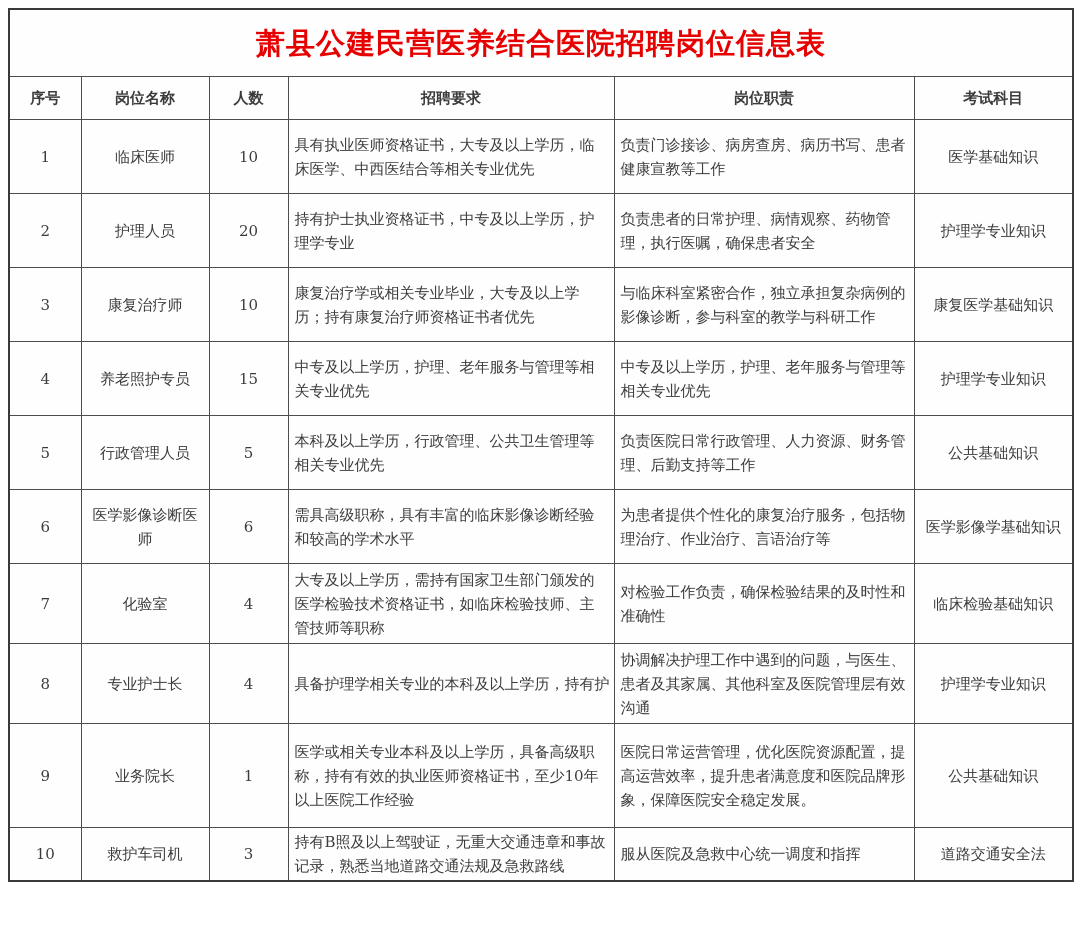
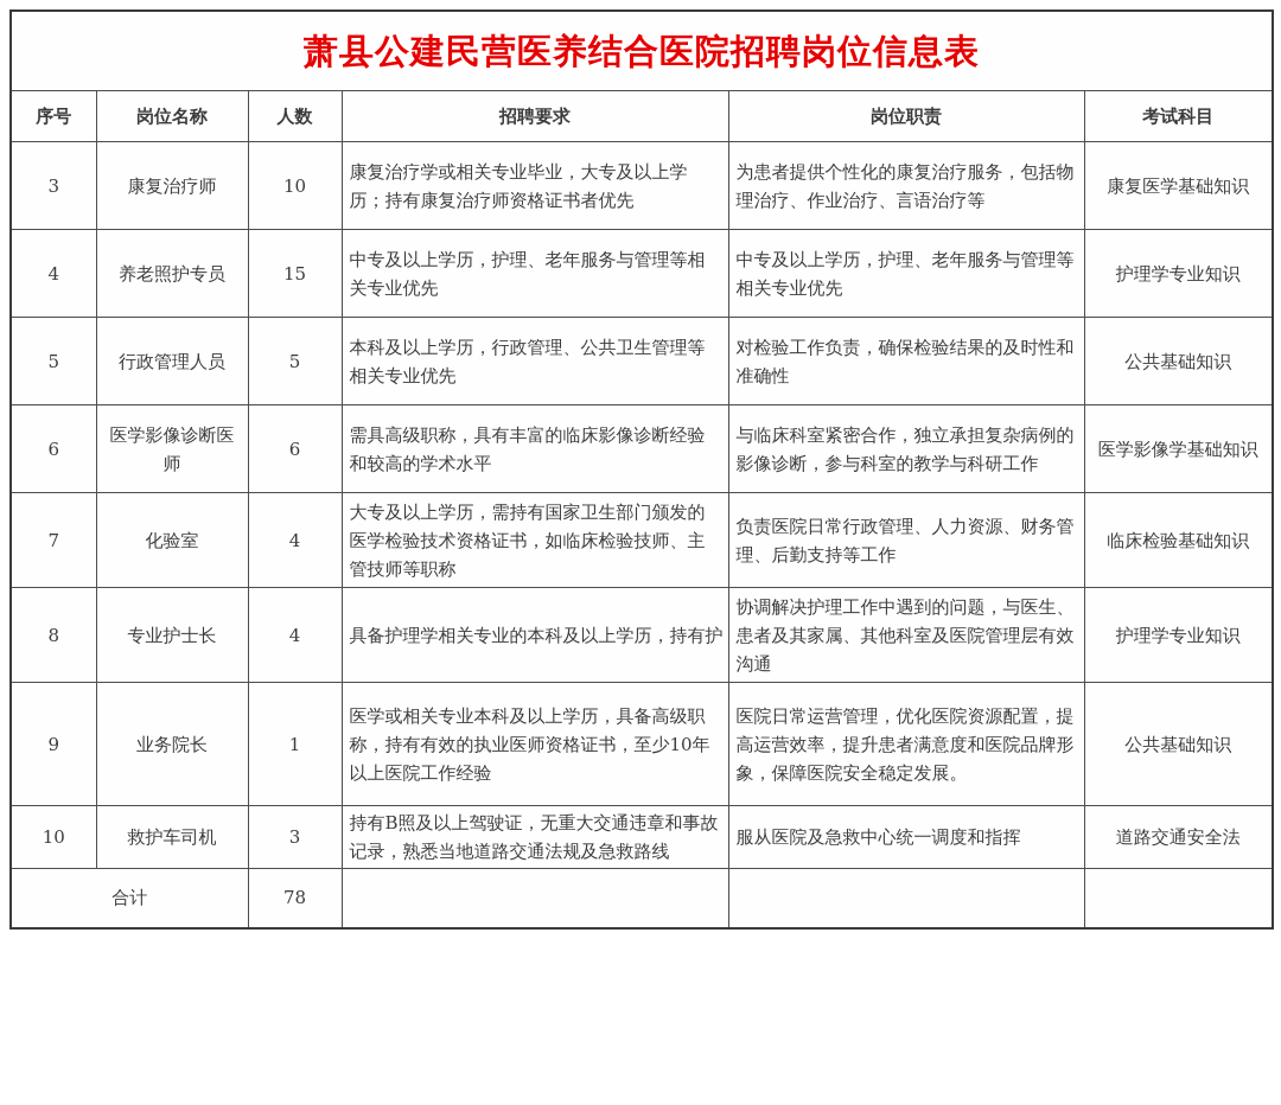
  萧县公建民营医养结合医院招聘岗位信息表
  序号	岗位名称	人数	招聘要求	岗位职责	考试科目
- 1	临床医师	10	具有执业医师资格证书，大专及以上学历，临床医学、中西医结合等相关专业优先	负责门诊接诊、病房查房、病历书写、患者健康宣教等工作	医学基础知识
- 2	护理人员	20	持有护士执业资格证书，中专及以上学历，护理学专业	负责患者的日常护理、病情观察、药物管理，执行医嘱，确保患者安全	护理学专业知识
- 3	康复治疗师	10	康复治疗学或相关专业毕业，大专及以上学历；持有康复治疗师资格证书者优先	与临床科室紧密合作，独立承担复杂病例的影像诊断，参与科室的教学与科研工作	康复医学基础知识
+ 3	康复治疗师	10	康复治疗学或相关专业毕业，大专及以上学历；持有康复治疗师资格证书者优先	为患者提供个性化的康复治疗服务，包括物理治疗、作业治疗、言语治疗等	康复医学基础知识
  4	养老照护专员	15	中专及以上学历，护理、老年服务与管理等相关专业优先	中专及以上学历，护理、老年服务与管理等相关专业优先	护理学专业知识
- 5	行政管理人员	5	本科及以上学历，行政管理、公共卫生管理等相关专业优先	负责医院日常行政管理、人力资源、财务管理、后勤支持等工作	公共基础知识
+ 5	行政管理人员	5	本科及以上学历，行政管理、公共卫生管理等相关专业优先	对检验工作负责，确保检验结果的及时性和准确性	公共基础知识
- 6	医学影像诊断医师	6	需具高级职称，具有丰富的临床影像诊断经验和较高的学术水平	为患者提供个性化的康复治疗服务，包括物理治疗、作业治疗、言语治疗等	医学影像学基础知识
+ 6	医学影像诊断医师	6	需具高级职称，具有丰富的临床影像诊断经验和较高的学术水平	与临床科室紧密合作，独立承担复杂病例的影像诊断，参与科室的教学与科研工作	医学影像学基础知识
- 7	化验室	4	大专及以上学历，需持有国家卫生部门颁发的医学检验技术资格证书，如临床检验技师、主管技师等职称	对检验工作负责，确保检验结果的及时性和准确性	临床检验基础知识
+ 7	化验室	4	大专及以上学历，需持有国家卫生部门颁发的医学检验技术资格证书，如临床检验技师、主管技师等职称	负责医院日常行政管理、人力资源、财务管理、后勤支持等工作	临床检验基础知识
  8	专业护士长	4	具备护理学相关专业的本科及以上学历，持有护	协调解决护理工作中遇到的问题，与医生、患者及其家属、其他科室及医院管理层有效沟通	护理学专业知识
  9	业务院长	1	医学或相关专业本科及以上学历，具备高级职称，持有有效的执业医师资格证书，至少10年以上医院工作经验	医院日常运营管理，优化医院资源配置，提高运营效率，提升患者满意度和医院品牌形象，保障医院安全稳定发展。	公共基础知识
  10	救护车司机	3	持有B照及以上驾驶证，无重大交通违章和事故记录，熟悉当地道路交通法规及急救路线	服从医院及急救中心统一调度和指挥	道路交通安全法
+ 合计	78
